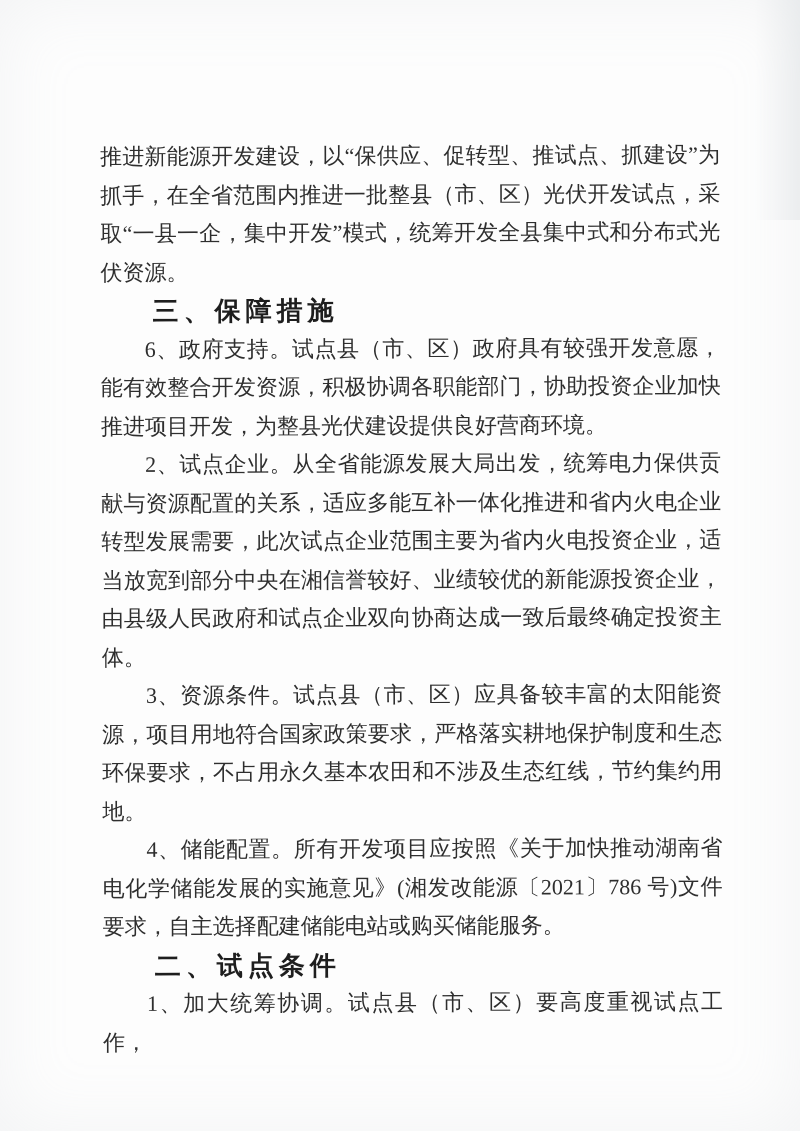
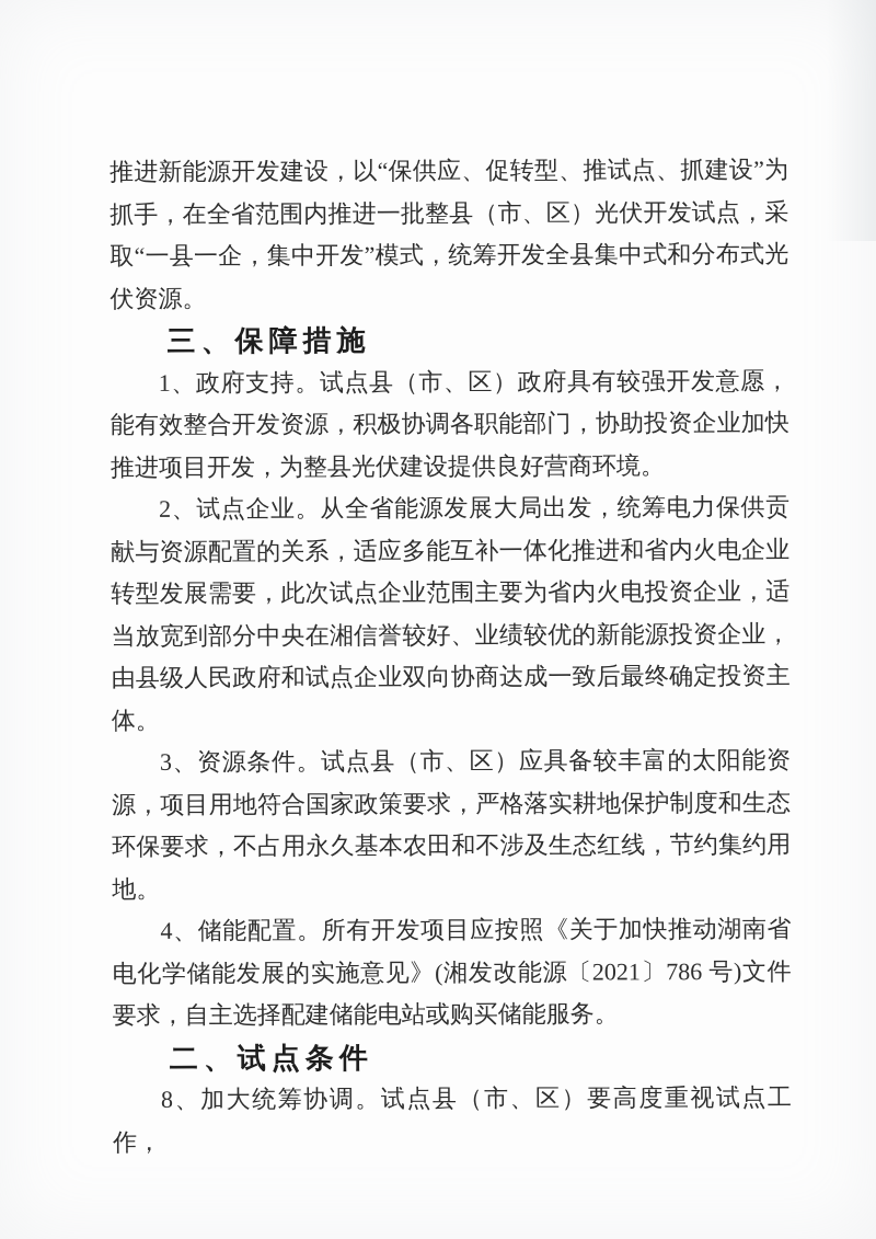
  推进新能源开发建设，以“保供应、促转型、推试点、抓建设”为抓手，在全省范围内推进一批整县（市、区）光伏开发试点，采取“一县一企，集中开发”模式，统筹开发全县集中式和分布式光伏资源。
  三、保障措施
- 6、政府支持。试点县（市、区）政府具有较强开发意愿，能有效整合开发资源，积极协调各职能部门，协助投资企业加快推进项目开发，为整县光伏建设提供良好营商环境。
+ 1、政府支持。试点县（市、区）政府具有较强开发意愿，能有效整合开发资源，积极协调各职能部门，协助投资企业加快推进项目开发，为整县光伏建设提供良好营商环境。
  2、试点企业。从全省能源发展大局出发，统筹电力保供贡献与资源配置的关系，适应多能互补一体化推进和省内火电企业转型发展需要，此次试点企业范围主要为省内火电投资企业，适当放宽到部分中央在湘信誉较好、业绩较优的新能源投资企业，由县级人民政府和试点企业双向协商达成一致后最终确定投资主体。
  3、资源条件。试点县（市、区）应具备较丰富的太阳能资源，项目用地符合国家政策要求，严格落实耕地保护制度和生态环保要求，不占用永久基本农田和不涉及生态红线，节约集约用地。
  4、储能配置。所有开发项目应按照《关于加快推动湖南省电化学储能发展的实施意见》(湘发改能源〔2021〕786 号)文件要求，自主选择配建储能电站或购买储能服务。
  二、试点条件
- 1、加大统筹协调。试点县（市、区）要高度重视试点工作，
+ 8、加大统筹协调。试点县（市、区）要高度重视试点工作，
